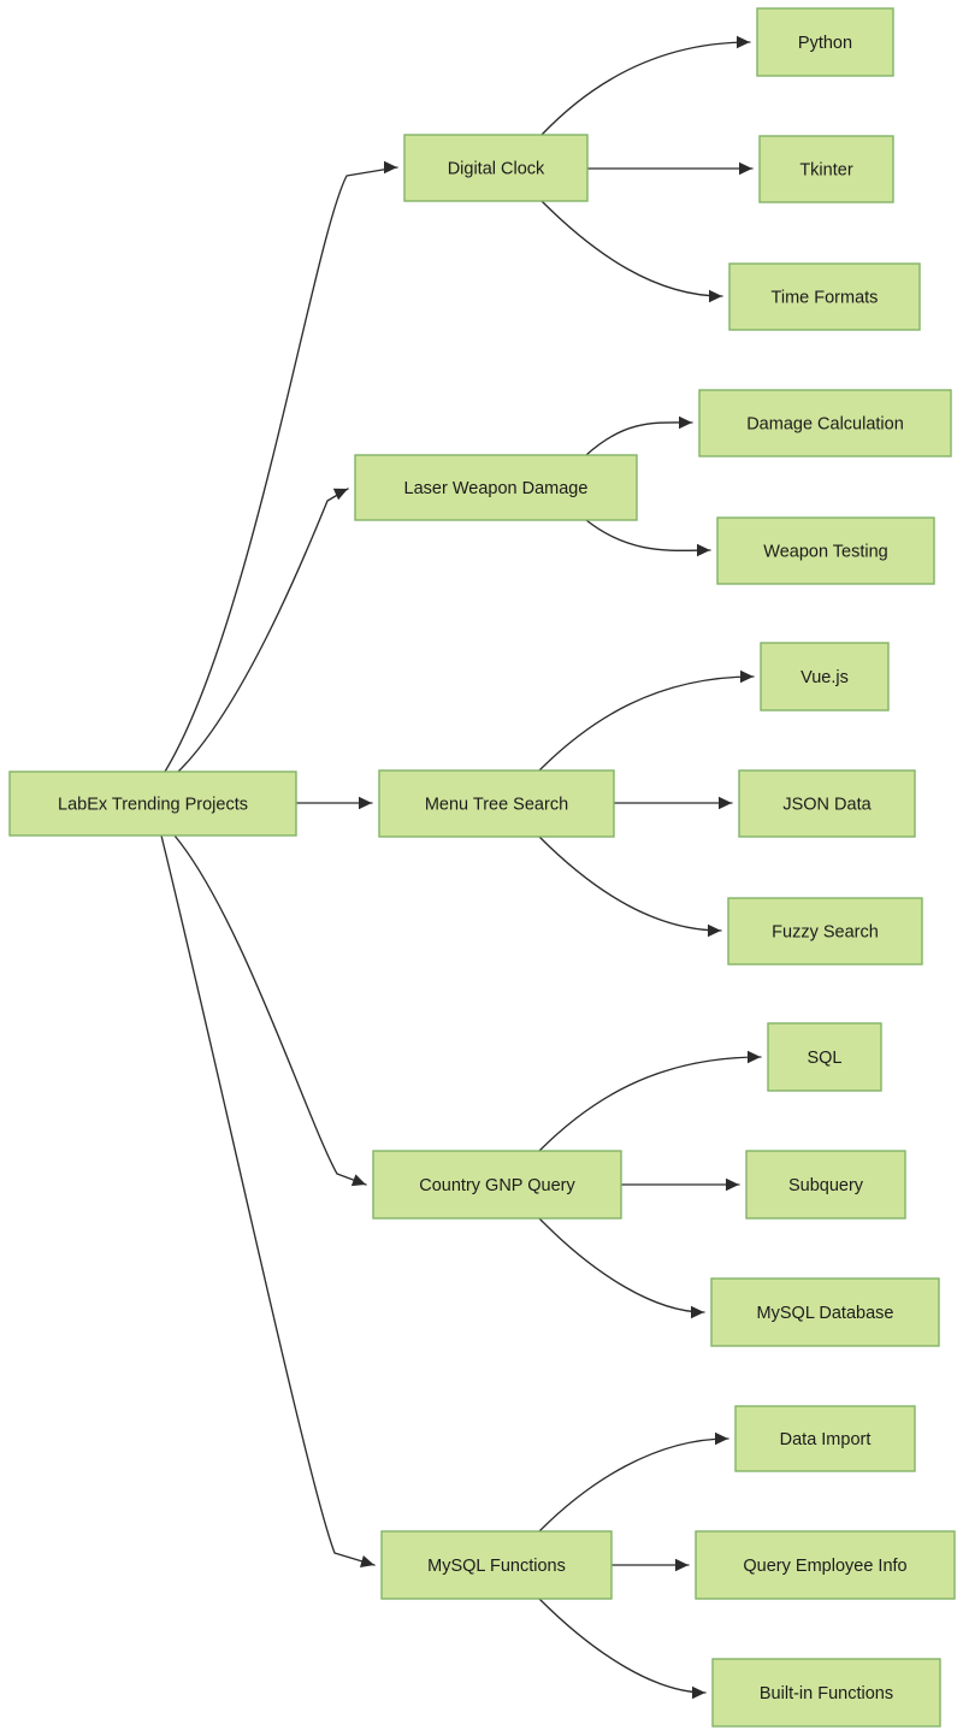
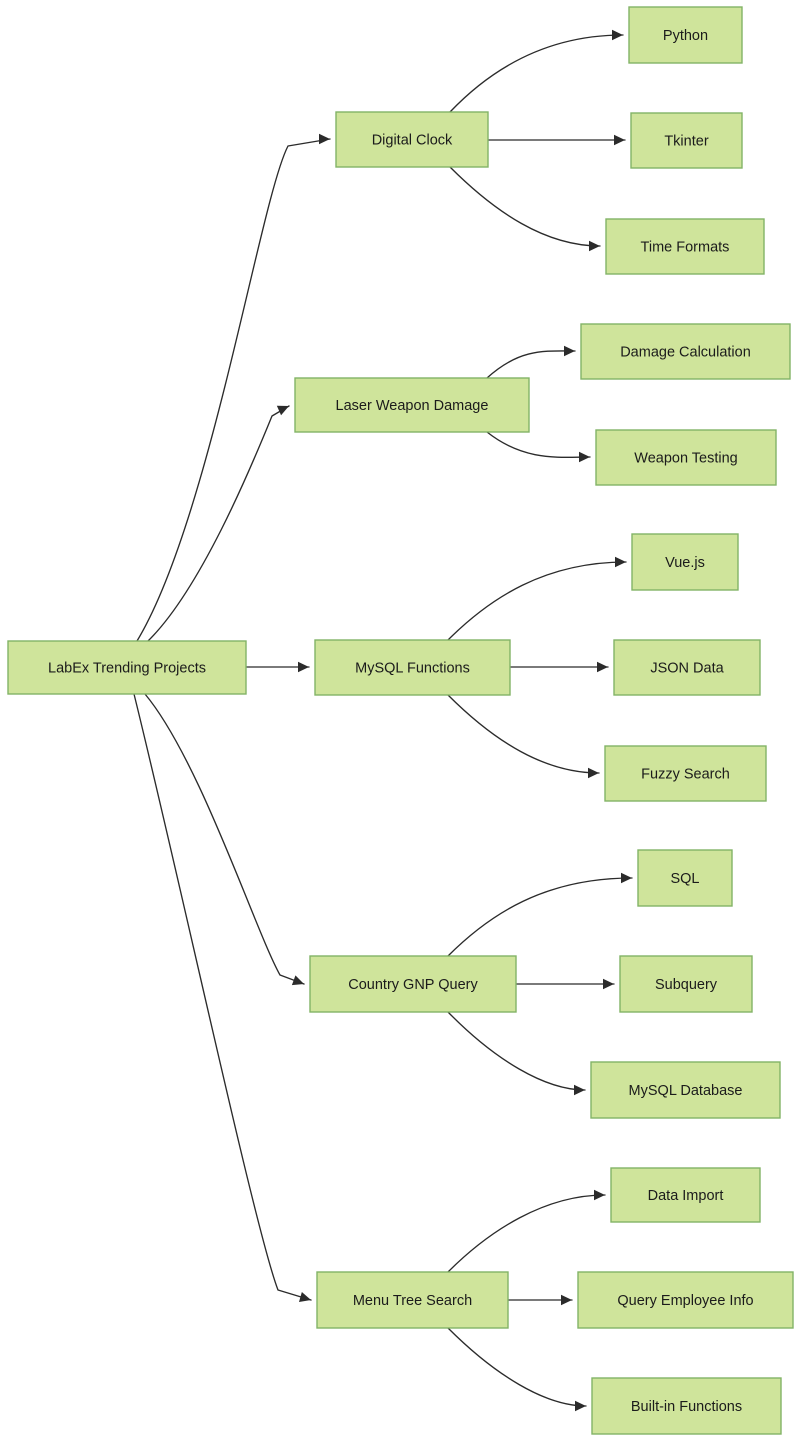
  LabEx Trending Projects
  Digital Clock
  Python
  Tkinter
  Time Formats
  Laser Weapon Damage
  Damage Calculation
  Weapon Testing
- Menu Tree Search
+ MySQL Functions
  Vue.js
  JSON Data
  Fuzzy Search
  Country GNP Query
  SQL
  Subquery
  MySQL Database
- MySQL Functions
+ Menu Tree Search
  Data Import
  Query Employee Info
  Built-in Functions
